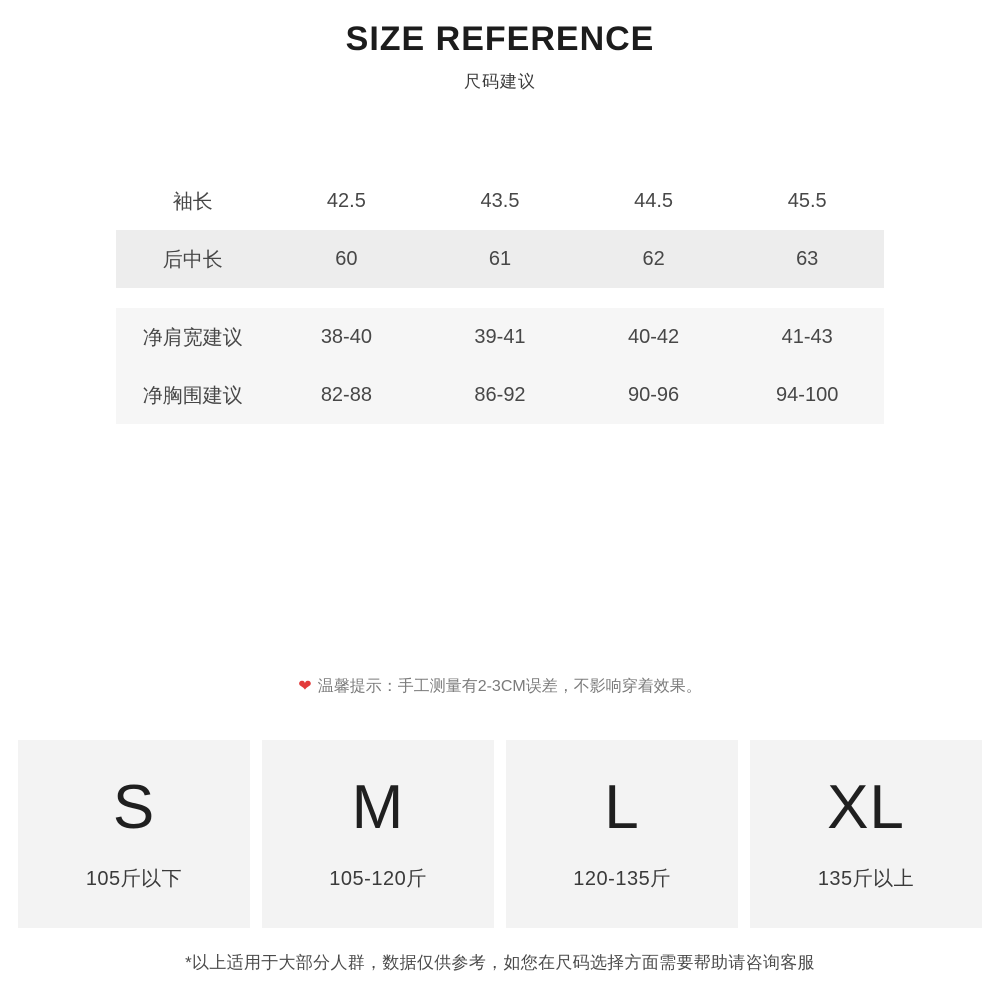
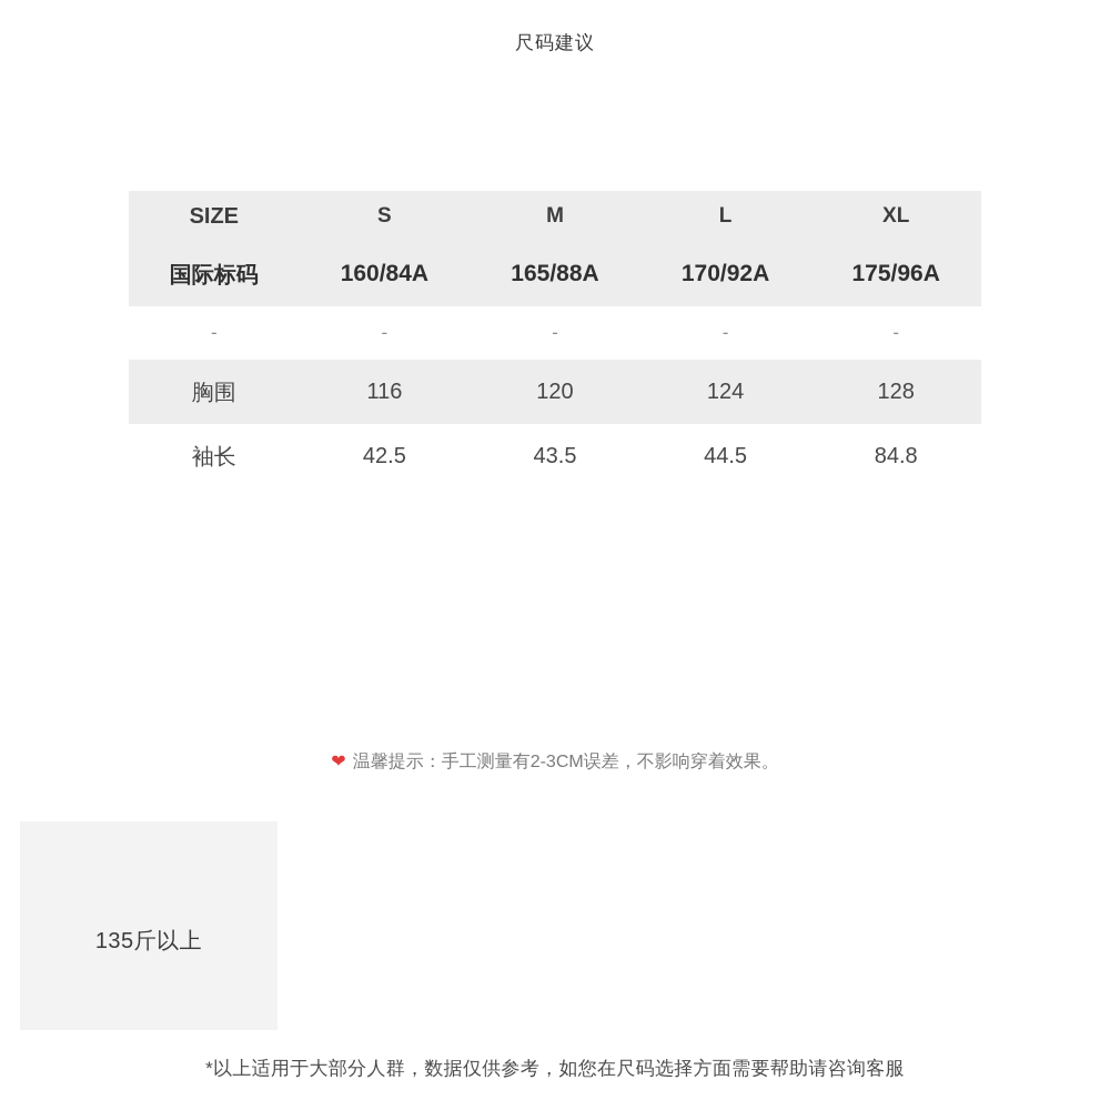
- SIZE REFERENCE
  尺码建议
+ SIZE	S	M	L	XL
+ 国际标码	160/84A	165/88A	170/92A	175/96A
+ -	-	-	-	-
+ 胸围	116	120	124	128
- 袖长	42.5	43.5	44.5	45.5
+ 袖长	42.5	43.5	44.5	84.8
- 后中长	60	61	62	63
- 净肩宽建议	38-40	39-41	40-42	41-43
- 净胸围建议	82-88	86-92	90-96	94-100
  ❤ 温馨提示：手工测量有2-3CM误差，不影响穿着效果。
- S
- 105斤以下
- M
- 105-120斤
- L
- 120-135斤
- XL
  135斤以上
  *以上适用于大部分人群，数据仅供参考，如您在尺码选择方面需要帮助请咨询客服
